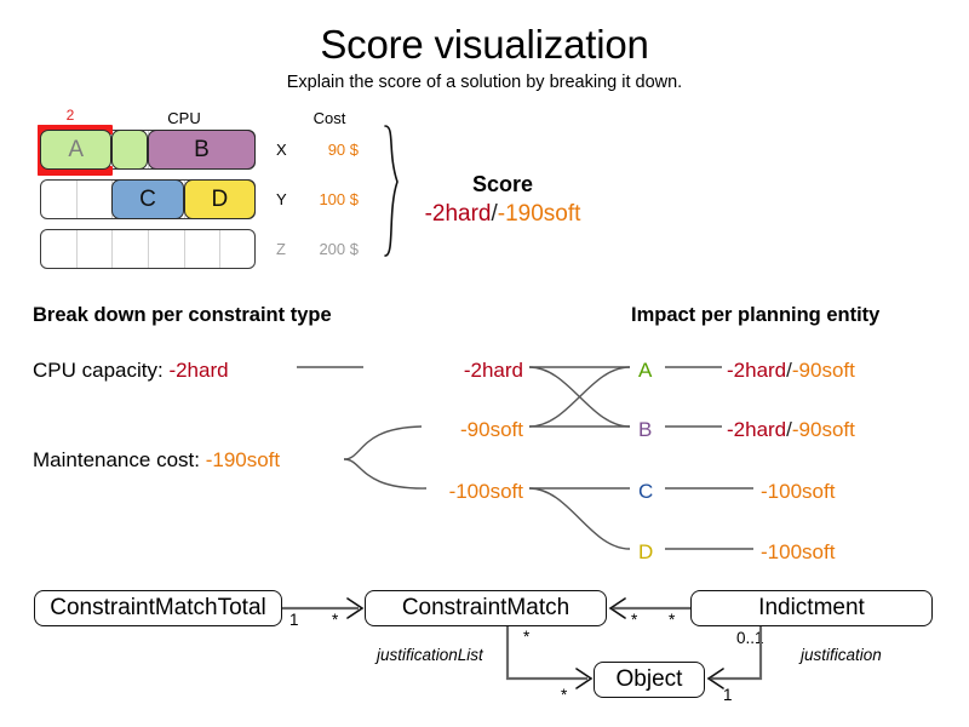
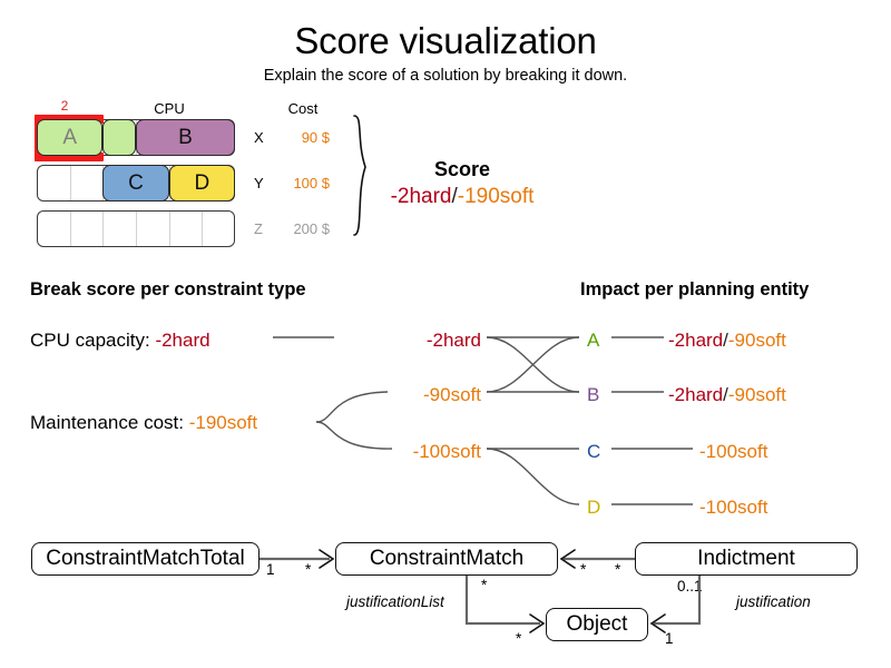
  Score visualization
  Explain the score of a solution by breaking it down.
  CPU
  Cost
  2
  X
  90 $
  Y
  100 $
  Z
  200 $
  A
  B
  C
  D
  Score
  -2hard/-190soft
- Break down per constraint type
+ Break score per constraint type
  Impact per planning entity
  CPU capacity: -2hard
  Maintenance cost: -190soft
  -2hard
  -90soft
  -100soft
  A
  B
  C
  D
  -2hard/-90soft
  -2hard/-90soft
  -100soft
  -100soft
  ConstraintMatchTotal
  ConstraintMatch
  Indictment
  Object
  1
  *
  *
  *
  *
  0..1
  *
  1
  justificationList
  justification
